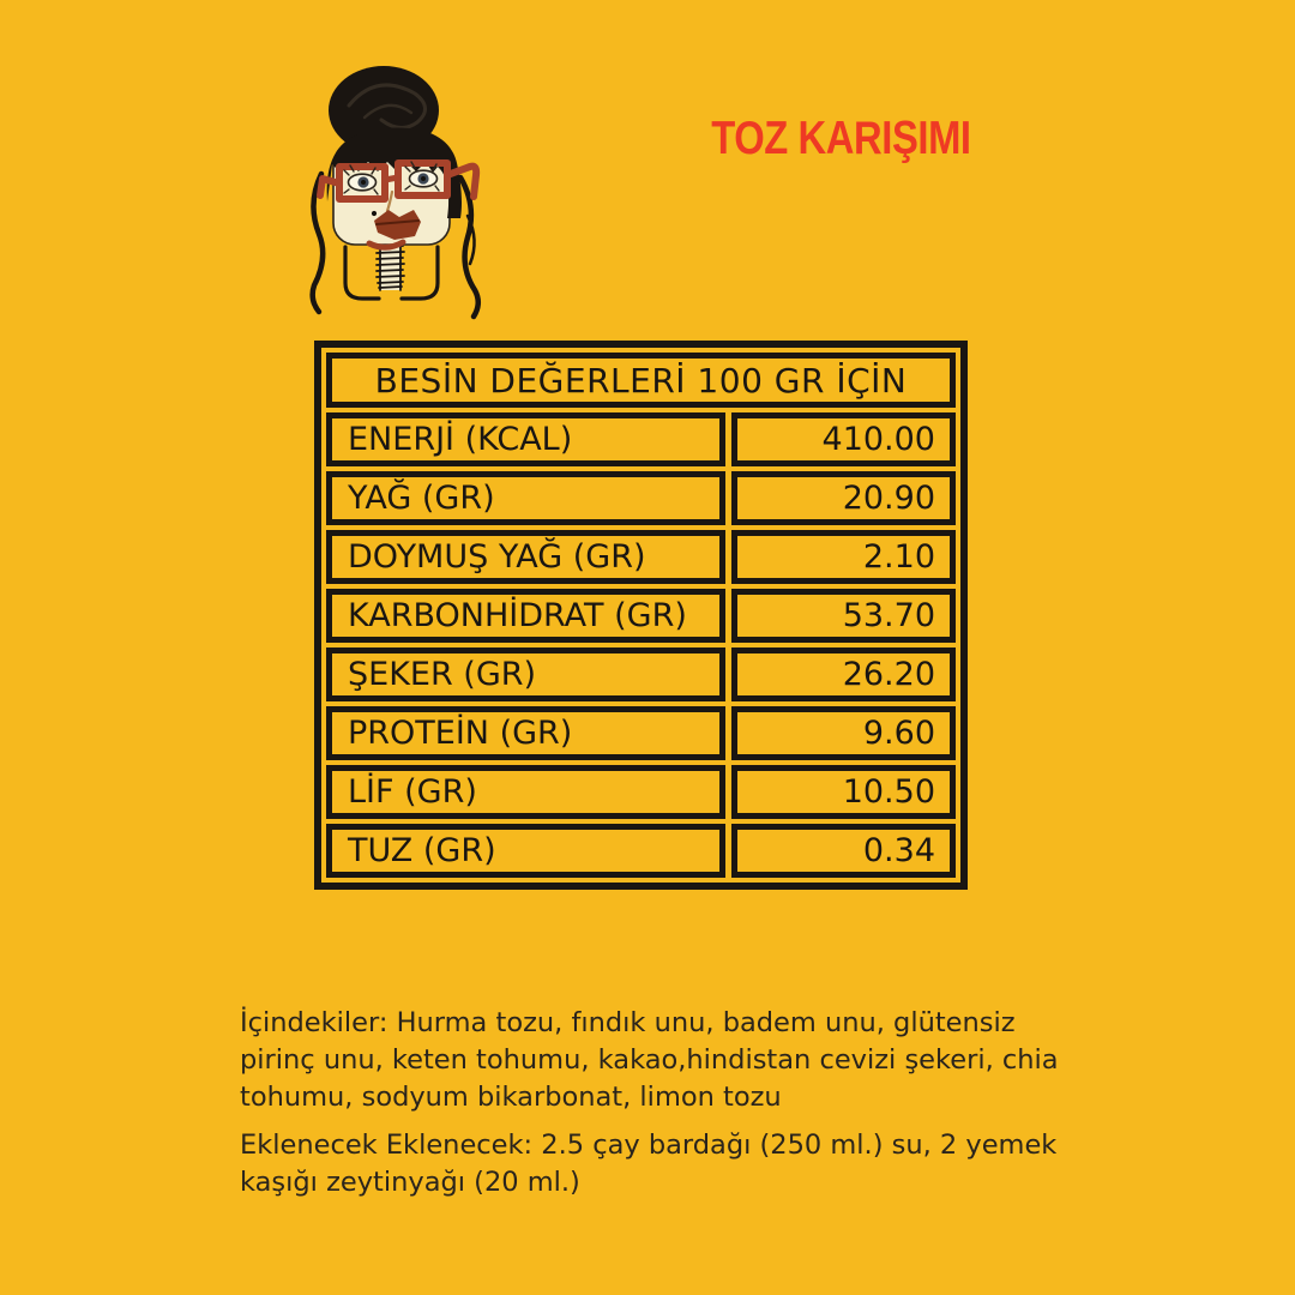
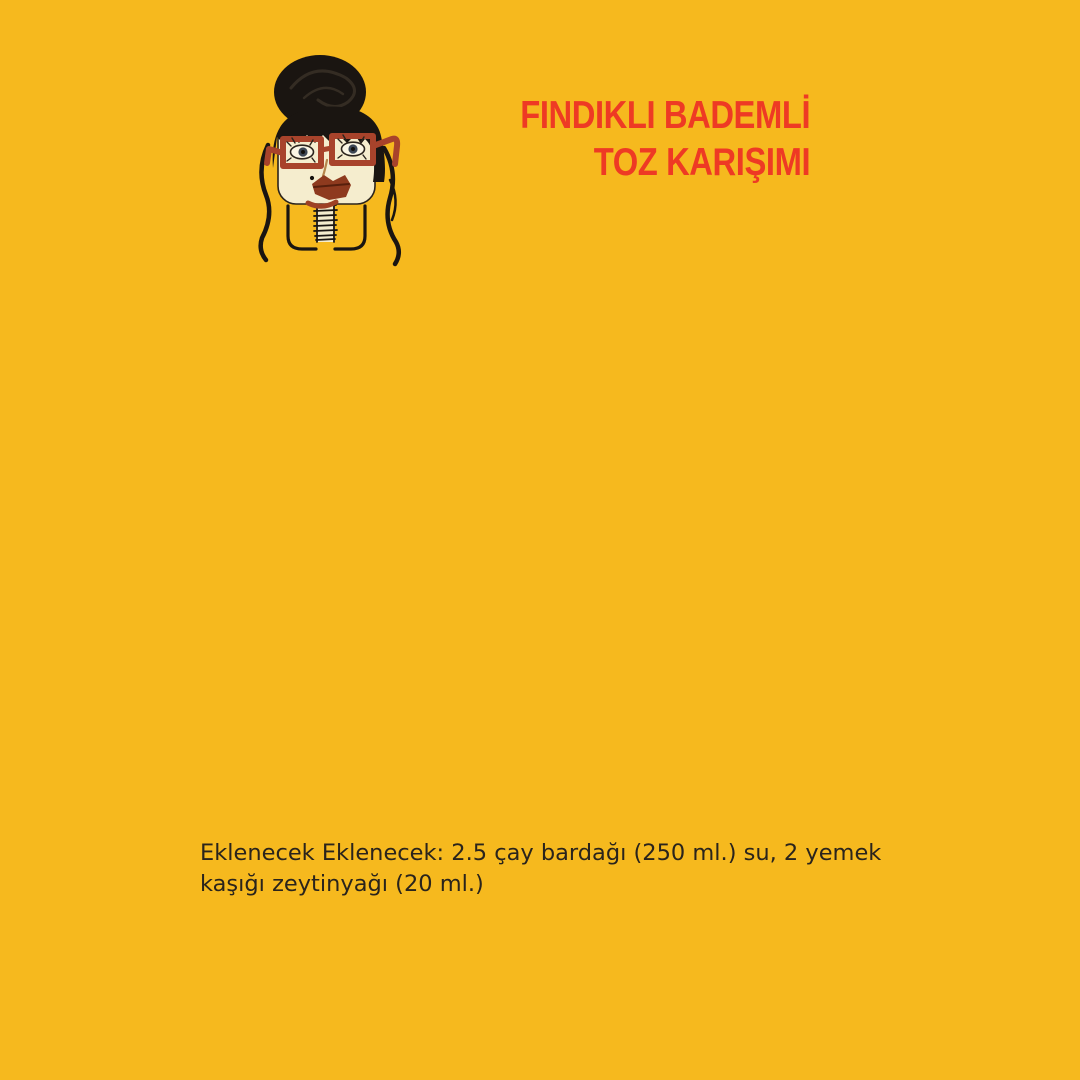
+ FINDIKLI BADEMLİ
  TOZ KARIŞIMI
- BESİN DEĞERLERİ 100 GR İÇİN
- ENERJİ (KCAL)
- 410.00
- YAĞ (GR)
- 20.90
- DOYMUŞ YAĞ (GR)
- 2.10
- KARBONHİDRAT (GR)
- 53.70
- ŞEKER (GR)
- 26.20
- PROTEİN (GR)
- 9.60
- LİF (GR)
- 10.50
- TUZ (GR)
- 0.34
- İçindekiler: Hurma tozu, fındık unu, badem unu, glütensiz pirinç unu, keten tohumu, kakao,hindistan cevizi şekeri, chia tohumu, sodyum bikarbonat, limon tozu
  Eklenecek Eklenecek: 2.5 çay bardağı (250 ml.) su, 2 yemek kaşığı zeytinyağı (20 ml.)
